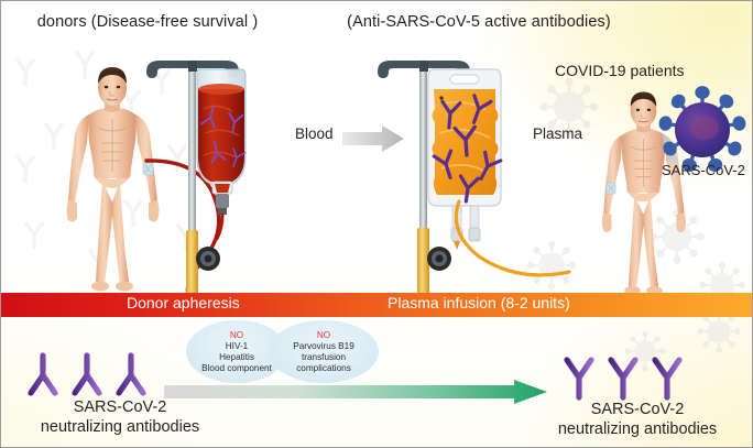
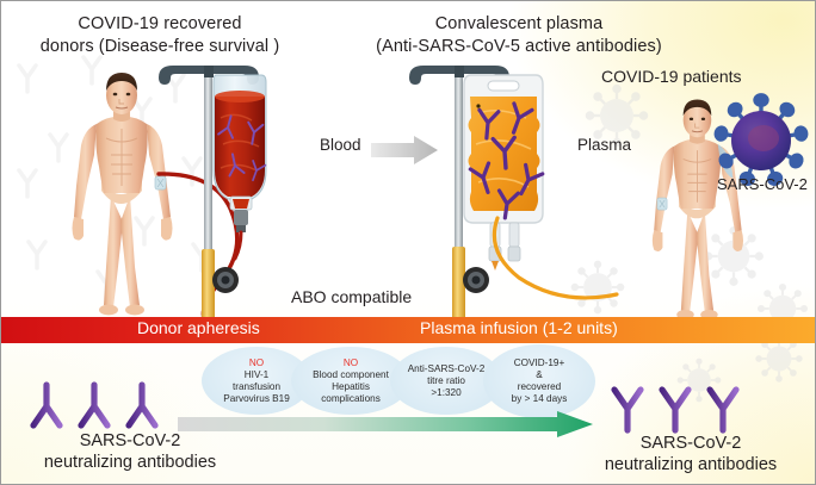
+ COVID-19 recovered
  donors (Disease-free survival )
+ Convalescent plasma
  (Anti-SARS-CoV-5 active antibodies)
  Blood
  Plasma
  COVID-19 patients
  SARS-CoV-2
+ ABO compatible
  Donor apheresis
- Plasma infusion (8-2 units)
+ Plasma infusion (1-2 units)
  NO
  HIV-1
- Hepatitis
+ transfusion
- Blood component
+ Parvovirus B19
  NO
- Parvovirus B19
+ Blood component
- transfusion
+ Hepatitis
  complications
+ Anti-SARS-CoV-2
+ titre ratio
+ >1:320
+ COVID-19+
+ &
+ recovered
+ by > 14 days
  SARS-CoV-2
  neutralizing antibodies
  SARS-CoV-2
  neutralizing antibodies
